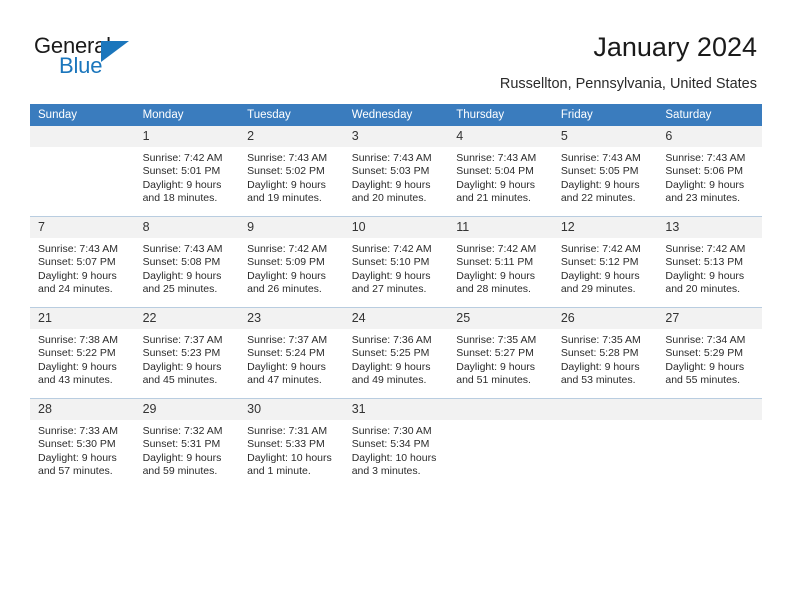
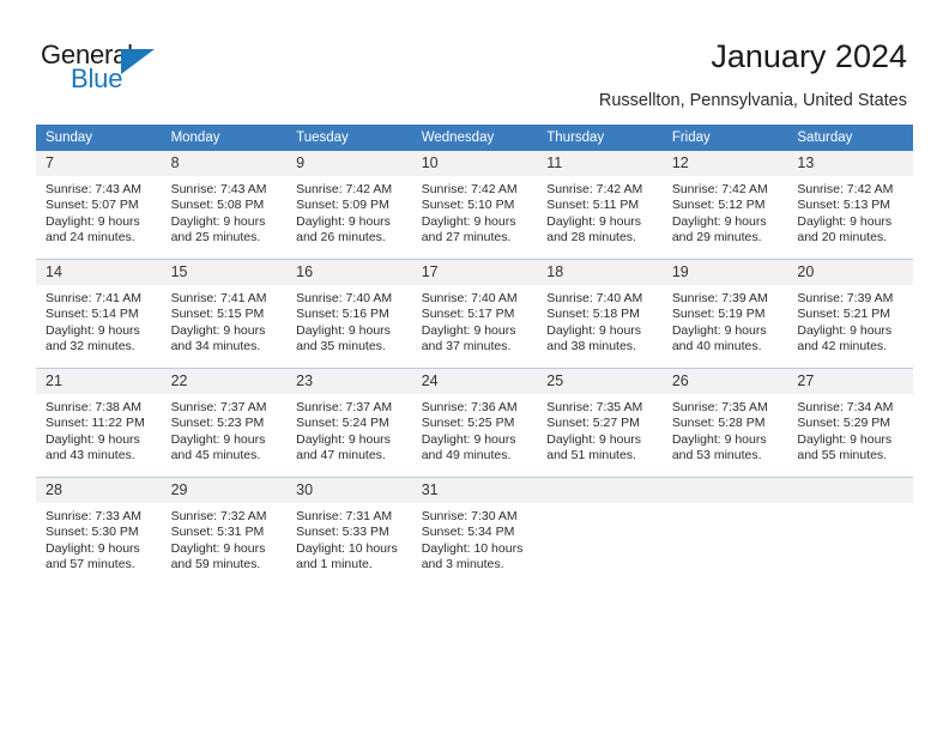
  General
  Blue
  January 2024
  Russellton, Pennsylvania, United States
  Sunday	Monday	Tuesday	Wednesday	Thursday	Friday	Saturday
- 	1 Sunrise: 7:42 AM Sunset: 5:01 PM Daylight: 9 hours and 18 minutes.	2 Sunrise: 7:43 AM Sunset: 5:02 PM Daylight: 9 hours and 19 minutes.	3 Sunrise: 7:43 AM Sunset: 5:03 PM Daylight: 9 hours and 20 minutes.	4 Sunrise: 7:43 AM Sunset: 5:04 PM Daylight: 9 hours and 21 minutes.	5 Sunrise: 7:43 AM Sunset: 5:05 PM Daylight: 9 hours and 22 minutes.	6 Sunrise: 7:43 AM Sunset: 5:06 PM Daylight: 9 hours and 23 minutes.
  7 Sunrise: 7:43 AM Sunset: 5:07 PM Daylight: 9 hours and 24 minutes.	8 Sunrise: 7:43 AM Sunset: 5:08 PM Daylight: 9 hours and 25 minutes.	9 Sunrise: 7:42 AM Sunset: 5:09 PM Daylight: 9 hours and 26 minutes.	10 Sunrise: 7:42 AM Sunset: 5:10 PM Daylight: 9 hours and 27 minutes.	11 Sunrise: 7:42 AM Sunset: 5:11 PM Daylight: 9 hours and 28 minutes.	12 Sunrise: 7:42 AM Sunset: 5:12 PM Daylight: 9 hours and 29 minutes.	13 Sunrise: 7:42 AM Sunset: 5:13 PM Daylight: 9 hours and 20 minutes.
+ 14 Sunrise: 7:41 AM Sunset: 5:14 PM Daylight: 9 hours and 32 minutes.	15 Sunrise: 7:41 AM Sunset: 5:15 PM Daylight: 9 hours and 34 minutes.	16 Sunrise: 7:40 AM Sunset: 5:16 PM Daylight: 9 hours and 35 minutes.	17 Sunrise: 7:40 AM Sunset: 5:17 PM Daylight: 9 hours and 37 minutes.	18 Sunrise: 7:40 AM Sunset: 5:18 PM Daylight: 9 hours and 38 minutes.	19 Sunrise: 7:39 AM Sunset: 5:19 PM Daylight: 9 hours and 40 minutes.	20 Sunrise: 7:39 AM Sunset: 5:21 PM Daylight: 9 hours and 42 minutes.
- 21 Sunrise: 7:38 AM Sunset: 5:22 PM Daylight: 9 hours and 43 minutes.	22 Sunrise: 7:37 AM Sunset: 5:23 PM Daylight: 9 hours and 45 minutes.	23 Sunrise: 7:37 AM Sunset: 5:24 PM Daylight: 9 hours and 47 minutes.	24 Sunrise: 7:36 AM Sunset: 5:25 PM Daylight: 9 hours and 49 minutes.	25 Sunrise: 7:35 AM Sunset: 5:27 PM Daylight: 9 hours and 51 minutes.	26 Sunrise: 7:35 AM Sunset: 5:28 PM Daylight: 9 hours and 53 minutes.	27 Sunrise: 7:34 AM Sunset: 5:29 PM Daylight: 9 hours and 55 minutes.
+ 21 Sunrise: 7:38 AM Sunset: 11:22 PM Daylight: 9 hours and 43 minutes.	22 Sunrise: 7:37 AM Sunset: 5:23 PM Daylight: 9 hours and 45 minutes.	23 Sunrise: 7:37 AM Sunset: 5:24 PM Daylight: 9 hours and 47 minutes.	24 Sunrise: 7:36 AM Sunset: 5:25 PM Daylight: 9 hours and 49 minutes.	25 Sunrise: 7:35 AM Sunset: 5:27 PM Daylight: 9 hours and 51 minutes.	26 Sunrise: 7:35 AM Sunset: 5:28 PM Daylight: 9 hours and 53 minutes.	27 Sunrise: 7:34 AM Sunset: 5:29 PM Daylight: 9 hours and 55 minutes.
  28 Sunrise: 7:33 AM Sunset: 5:30 PM Daylight: 9 hours and 57 minutes.	29 Sunrise: 7:32 AM Sunset: 5:31 PM Daylight: 9 hours and 59 minutes.	30 Sunrise: 7:31 AM Sunset: 5:33 PM Daylight: 10 hours and 1 minute.	31 Sunrise: 7:30 AM Sunset: 5:34 PM Daylight: 10 hours and 3 minutes.
